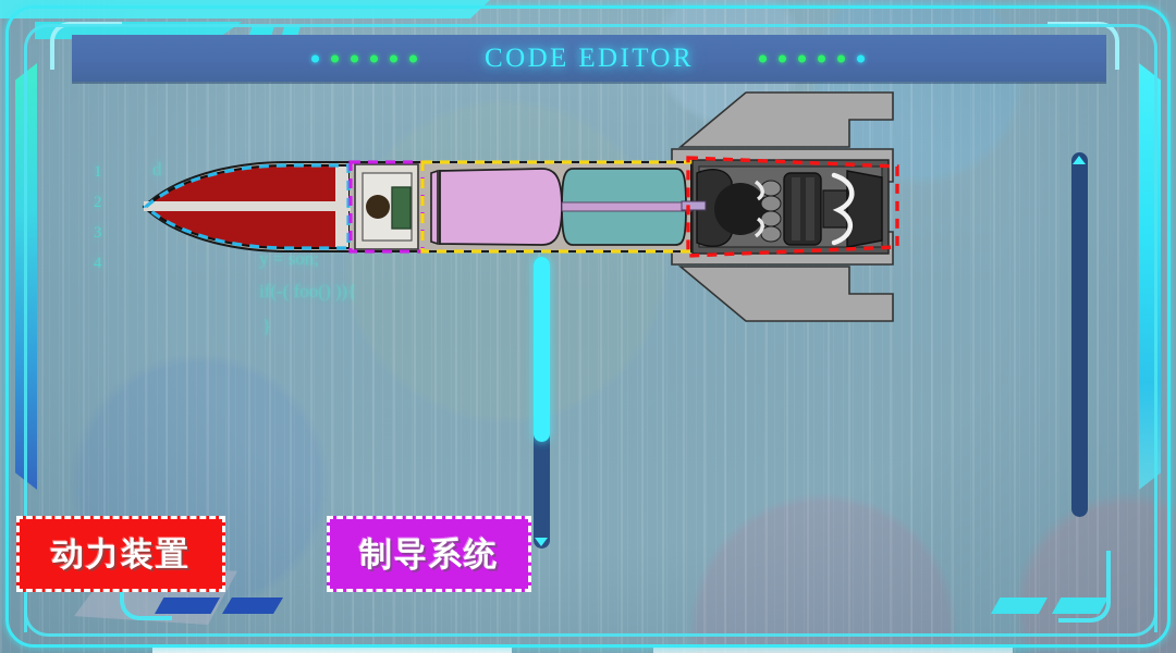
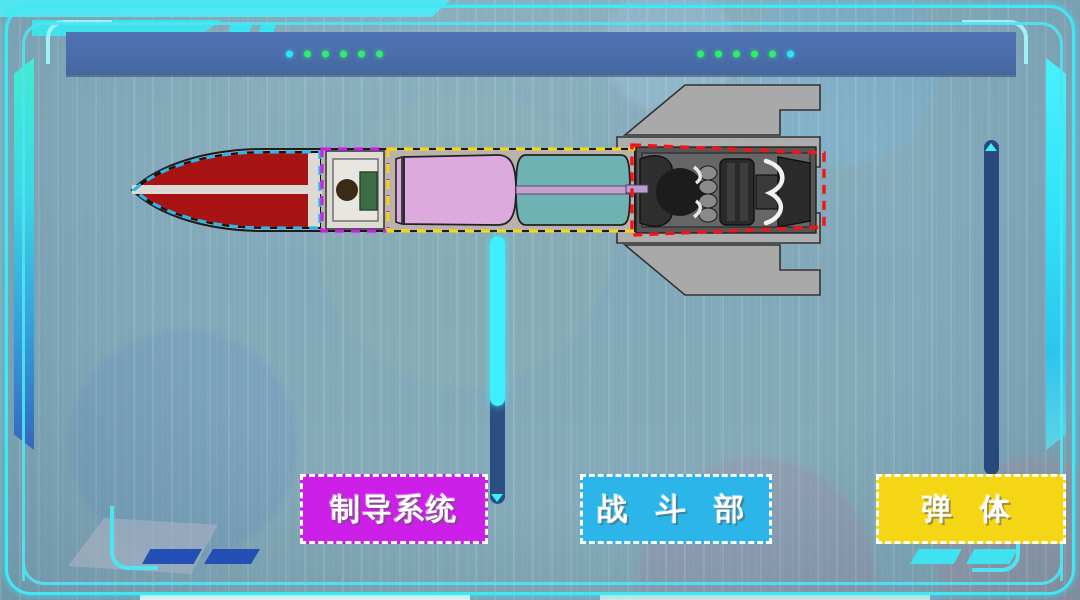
- CODE EDITOR
- 1
- 2
- 3
- 4
- d
- y = son;
- if(-( foo() )){
- }
- 动力装置
  制导系统
+ 战 斗 部
+ 弹 体
